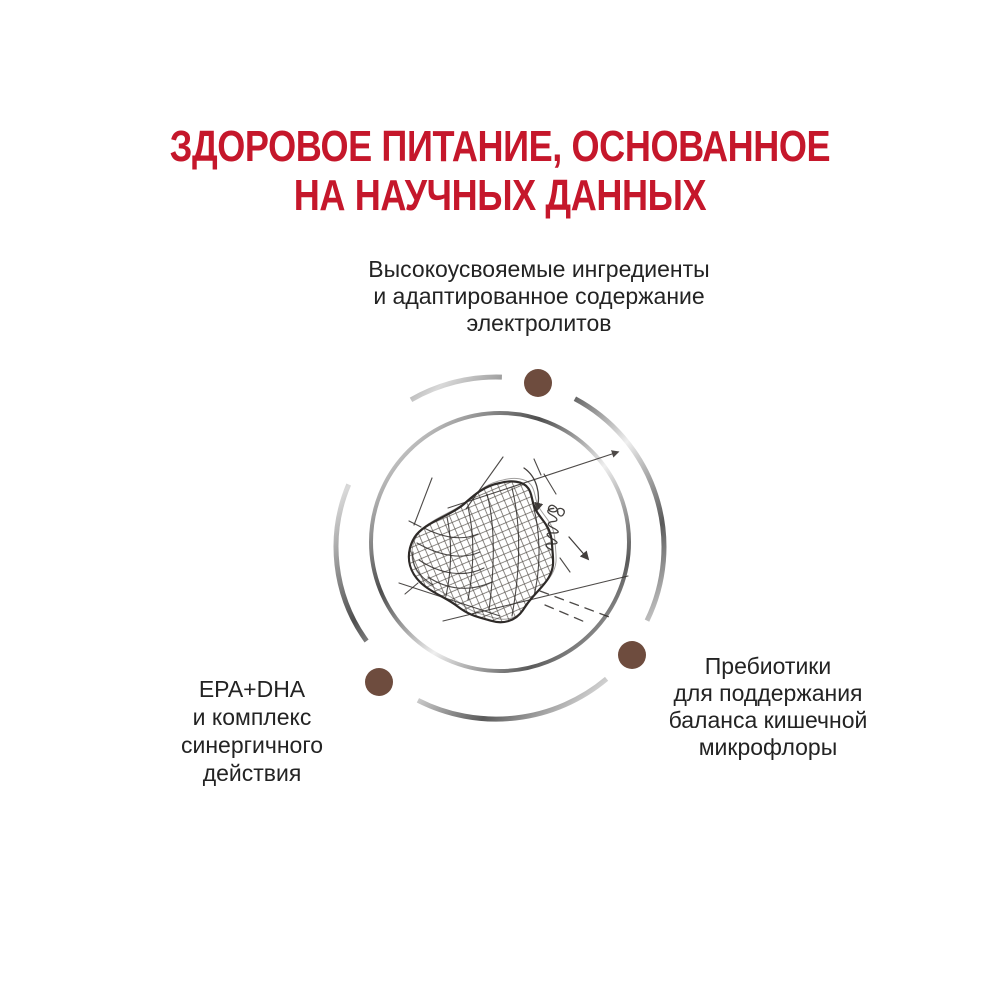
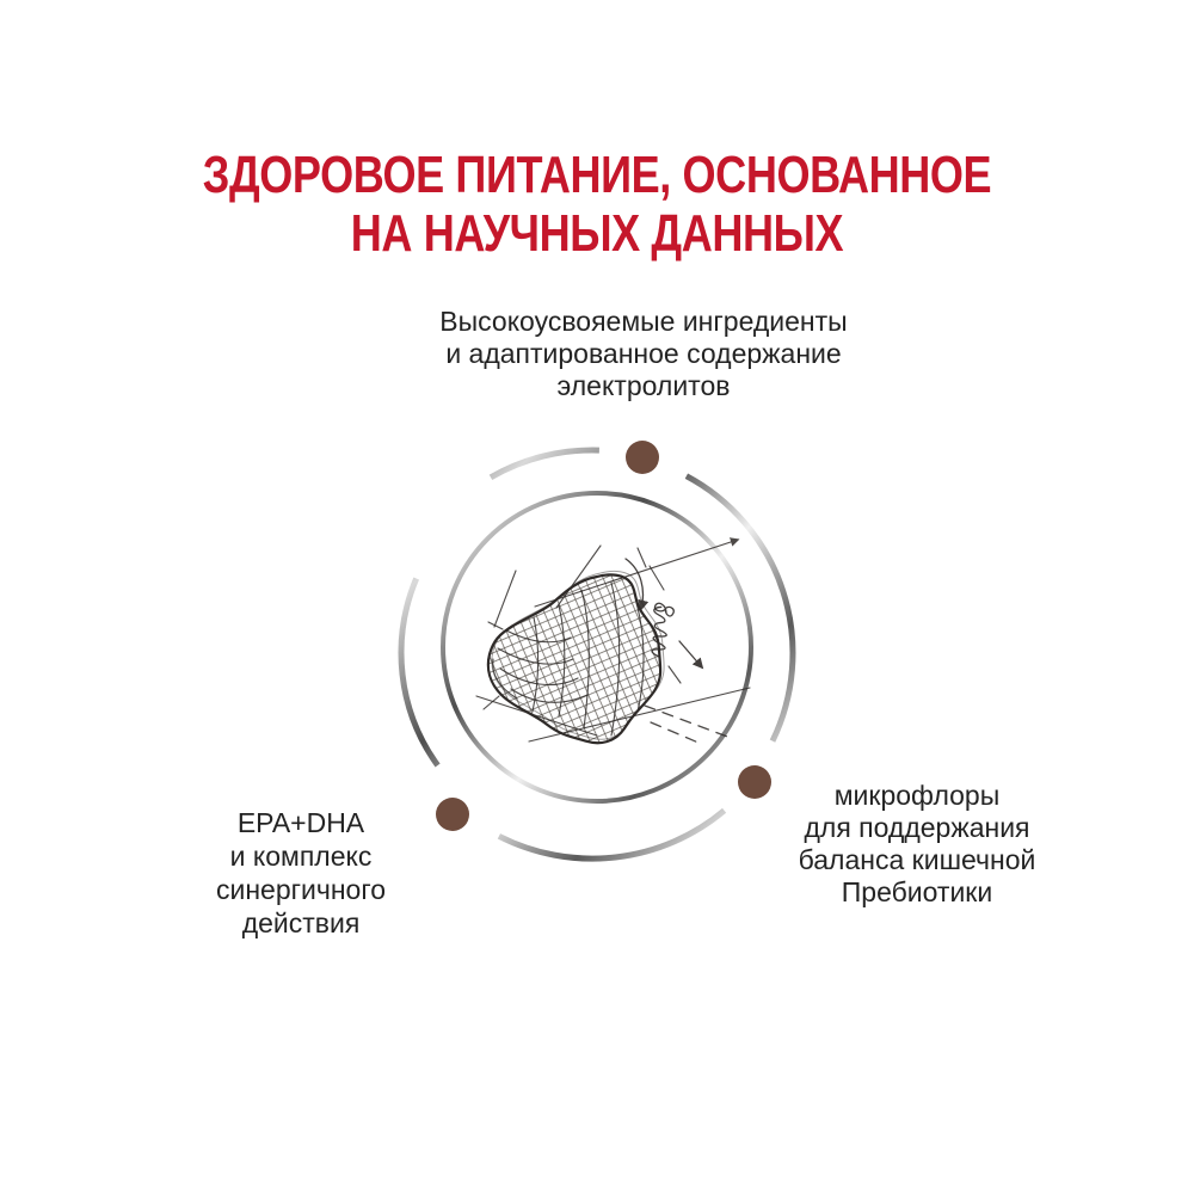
  ЗДОРОВОЕ ПИТАНИЕ, ОСНОВАННОЕ
  НА НАУЧНЫХ ДАННЫХ
  Высокоусвояемые ингредиенты
  и адаптированное содержание
  электролитов
- Пребиотики
+ микрофлоры
  для поддержания
  баланса кишечной
- микрофлоры
+ Пребиотики
  EPA+DHA
  и комплекс
  синергичного
  действия
